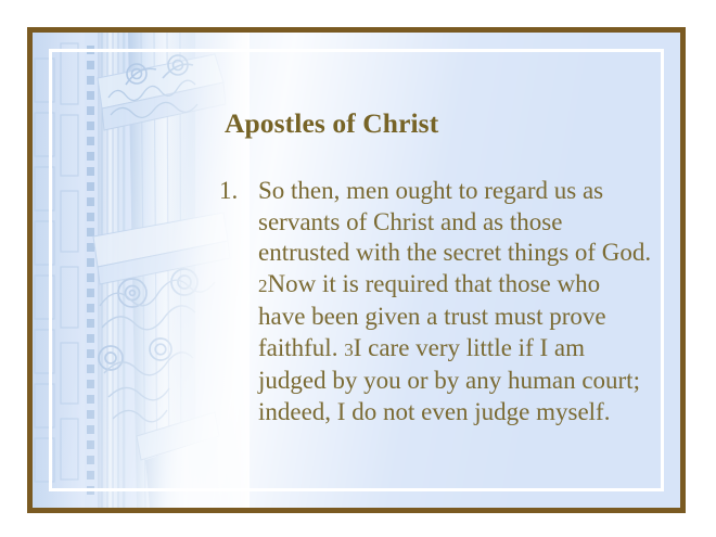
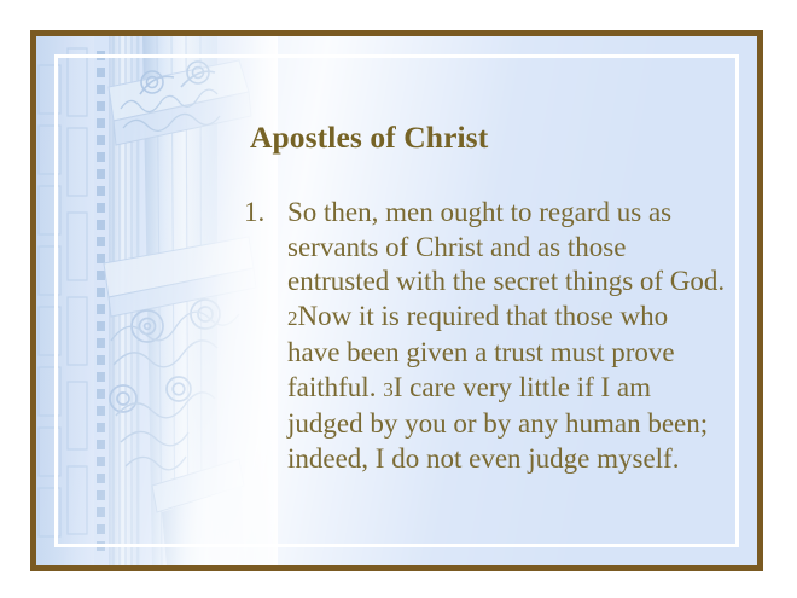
  Apostles of Christ
  1.
- So then, men ought to regard us as servants of Christ and as those entrusted with the secret things of God. 2Now it is required that those who have been given a trust must prove faithful. 3I care very little if I am judged by you or by any human court; indeed, I do not even judge myself.
+ So then, men ought to regard us as servants of Christ and as those entrusted with the secret things of God. 2Now it is required that those who have been given a trust must prove faithful. 3I care very little if I am judged by you or by any human been; indeed, I do not even judge myself.
